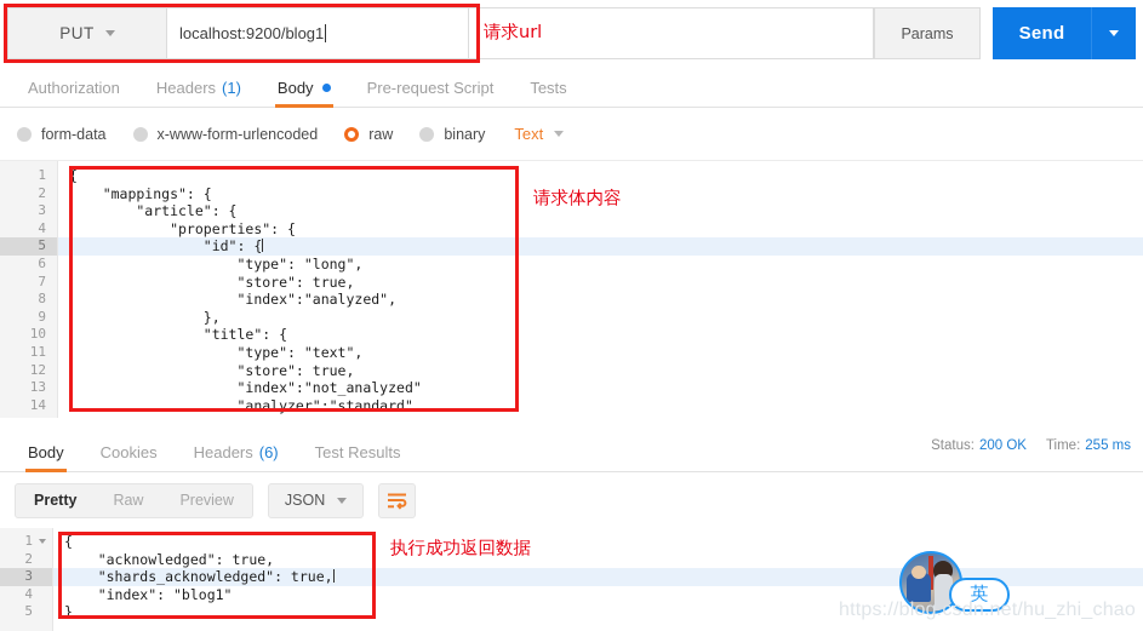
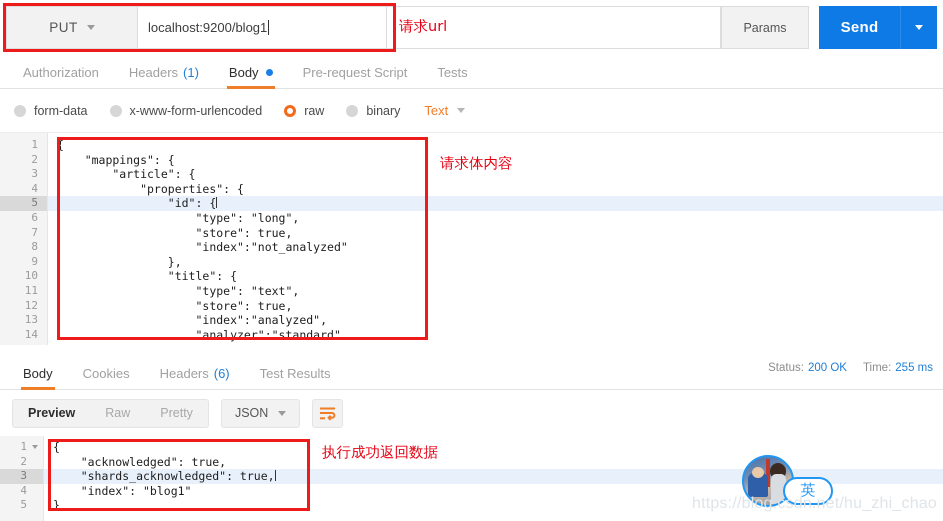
  PUT
  localhost:9200/blog1
  请求url
  Params
  Send
  Authorization
  Headers
  (1)
  Body
  Pre-request Script
  Tests
  form-data
  x-www-form-urlencoded
  raw
  binary
  Text
  1
  2
  3
  4
  5
  6
  7
  8
  9
  10
  11
  12
  13
  14
  {
  "mappings": {
  "article": {
  "properties": {
  "id": {
  "type": "long",
  "store": true,
- "index":"analyzed",
+ "index":"not_analyzed"
  },
  "title": {
  "type": "text",
  "store": true,
- "index":"not_analyzed"
+ "index":"analyzed",
  "analyzer":"standard"
  请求体内容
  Body
  Cookies
  Headers
  (6)
  Test Results
  Status: 200 OK
  Time: 255 ms
- Pretty
+ Preview
  Raw
- Preview
+ Pretty
  JSON
  1
  2
  3
  4
  5
  {
  "acknowledged": true,
  "shards_acknowledged": true,
  "index": "blog1"
  }
  执行成功返回数据
  英
  https://blog.csdn.net/hu_zhi_chao
